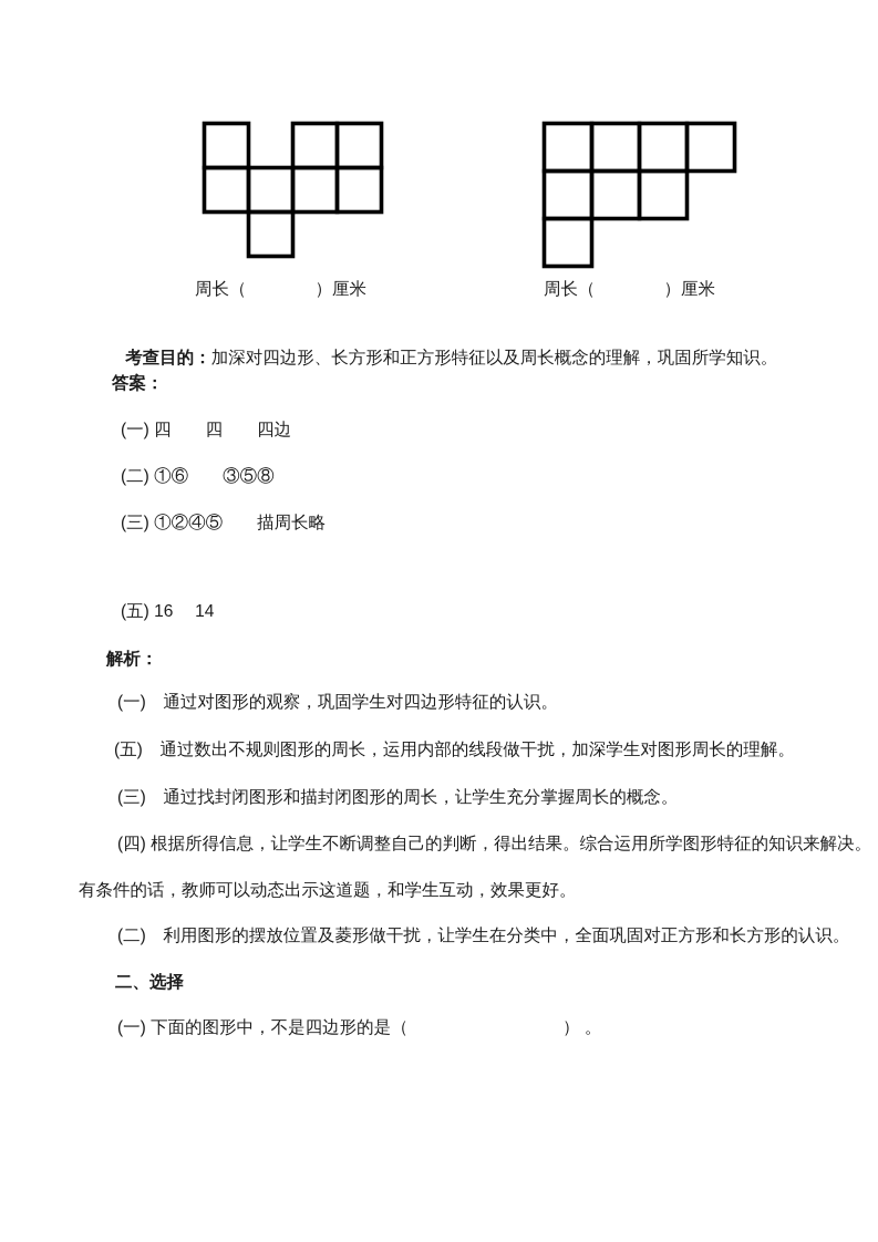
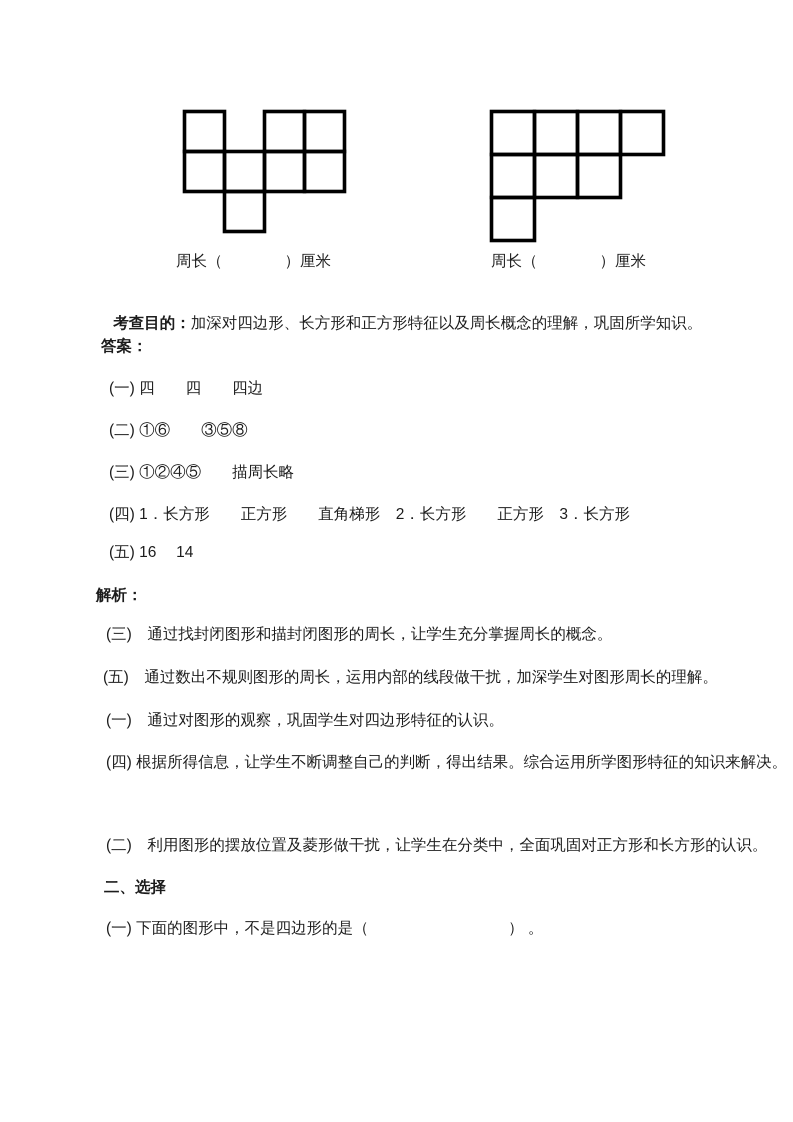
  周长（ ）厘米
  周长（ ）厘米
  考查目的：加深对四边形、长方形和正方形特征以及周长概念的理解，巩固所学知识。
  答案：
  (一) 四 四 四边
  (二) ①⑥ ③⑤⑧
  (三) ①②④⑤ 描周长略
+ (四) 1．长方形 正方形 直角梯形 2．长方形 正方形 3．长方形
  (五) 16 14
  解析：
- (一) 通过对图形的观察，巩固学生对四边形特征的认识。
+ (三) 通过找封闭图形和描封闭图形的周长，让学生充分掌握周长的概念。
  (五) 通过数出不规则图形的周长，运用内部的线段做干扰，加深学生对图形周长的理解。
- (三) 通过找封闭图形和描封闭图形的周长，让学生充分掌握周长的概念。
+ (一) 通过对图形的观察，巩固学生对四边形特征的认识。
  (四) 根据所得信息，让学生不断调整自己的判断，得出结果。综合运用所学图形特征的知识来解决。
- 有条件的话，教师可以动态出示这道题，和学生互动，效果更好。
  (二) 利用图形的摆放位置及菱形做干扰，让学生在分类中，全面巩固对正方形和长方形的认识。
  二、选择
  (一) 下面的图形中，不是四边形的是（ ） 。
